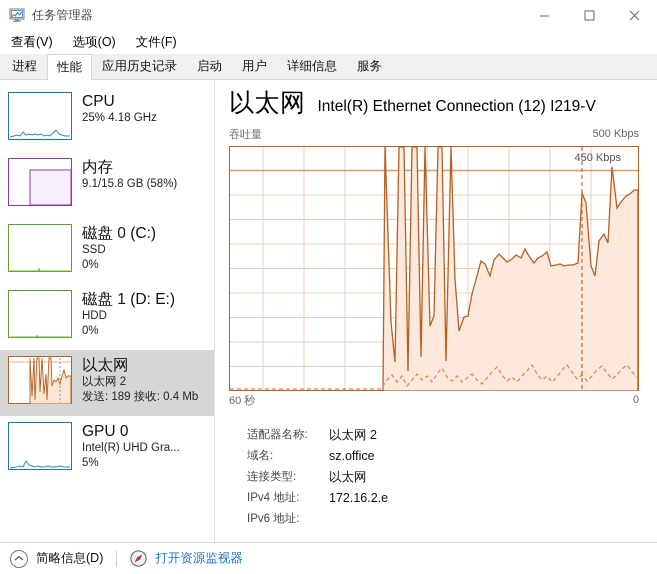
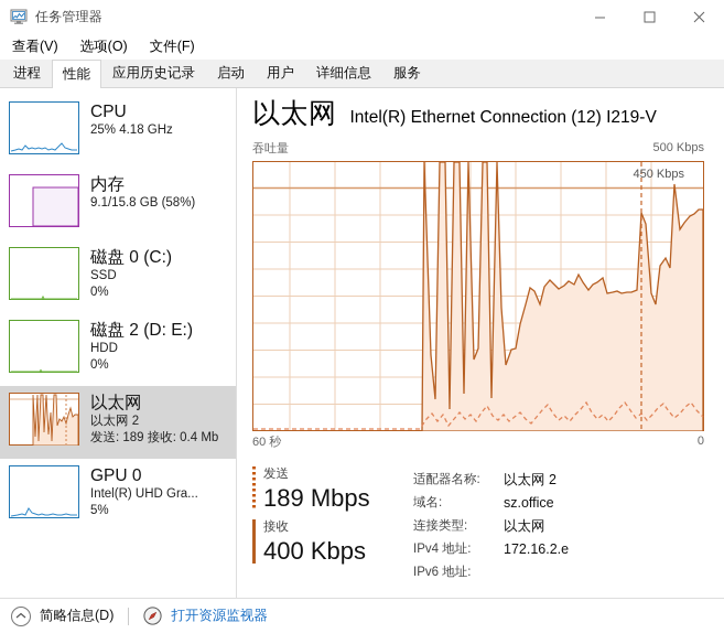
  任务管理器
  查看(V)
  选项(O)
  文件(F)
  进程
  性能
  应用历史记录
  启动
  用户
  详细信息
  服务
  CPU
  25% 4.18 GHz
  内存
  9.1/15.8 GB (58%)
  磁盘 0 (C:)
  SSD
  0%
- 磁盘 1 (D: E:)
+ 磁盘 2 (D: E:)
  HDD
  0%
  以太网
  以太网 2
  发送: 189 接收: 0.4 Mb
  GPU 0
  Intel(R) UHD Gra...
  5%
  以太网
  Intel(R) Ethernet Connection (12) I219-V
  吞吐量
  500 Kbps
  450 Kbps
  60 秒
  0
+ 发送
+ 189 Mbps
+ 接收
+ 400 Kbps
  适配器名称:
  域名:
  连接类型:
  IPv4 地址:
  IPv6 地址:
  以太网 2
  sz.office
  以太网
  172.16.2.e
  简略信息(D)
  打开资源监视器
